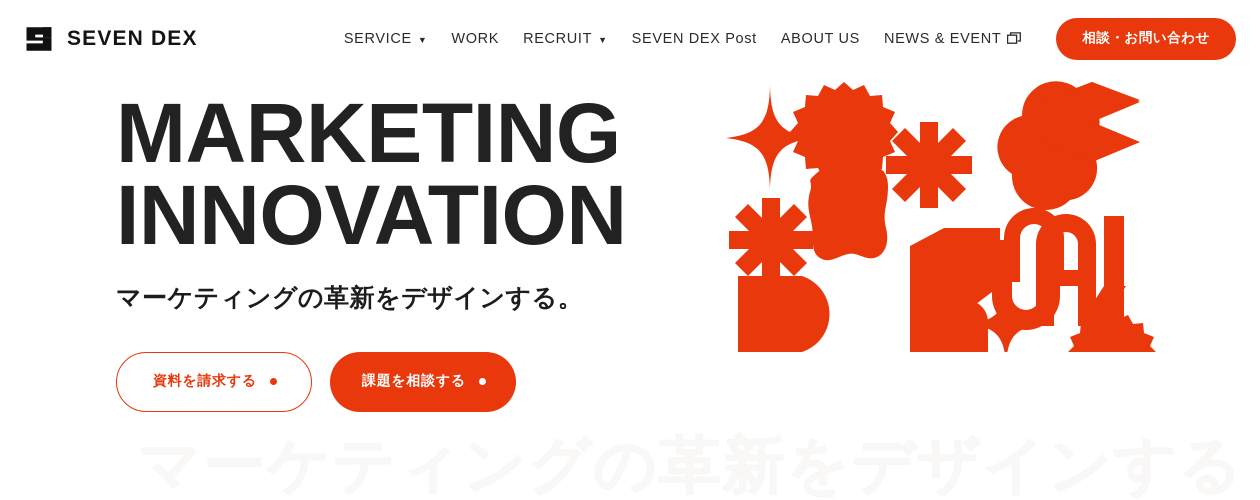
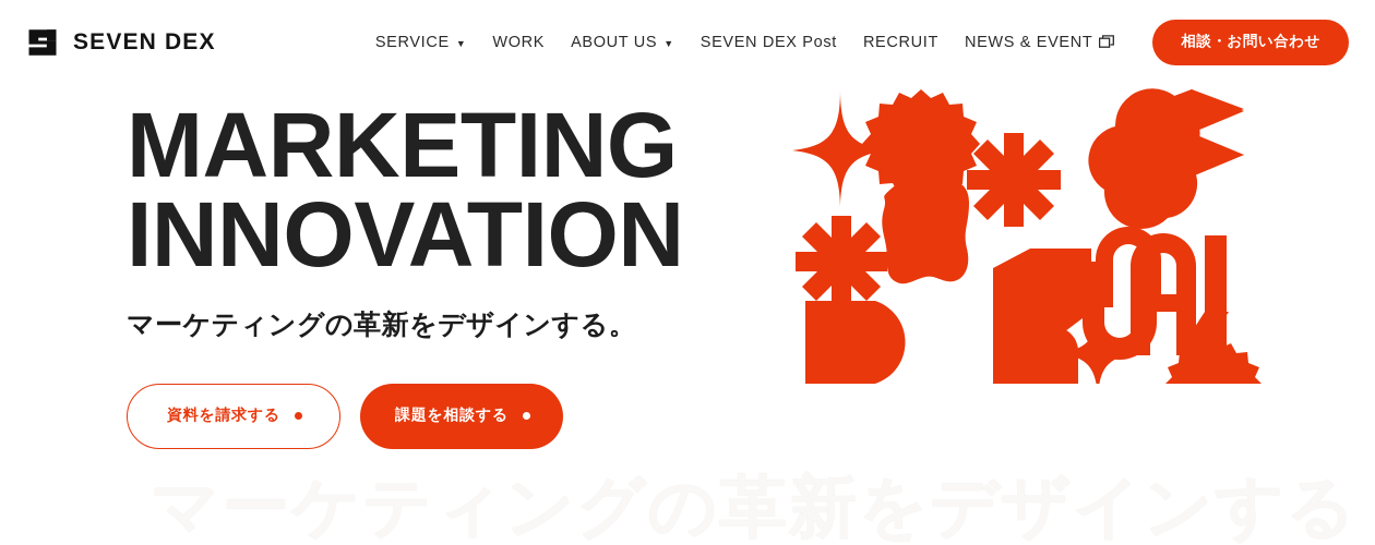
  SEVEN DEX
  SERVICE
  ▼
  WORK
- RECRUIT
+ ABOUT US
  ▼
  SEVEN DEX Post
- ABOUT US
+ RECRUIT
  NEWS & EVENT
  相談・お問い合わせ
  MARKETING
  INNOVATION
  マーケティングの革新をデザインする。
  資料を請求する
  課題を相談する
